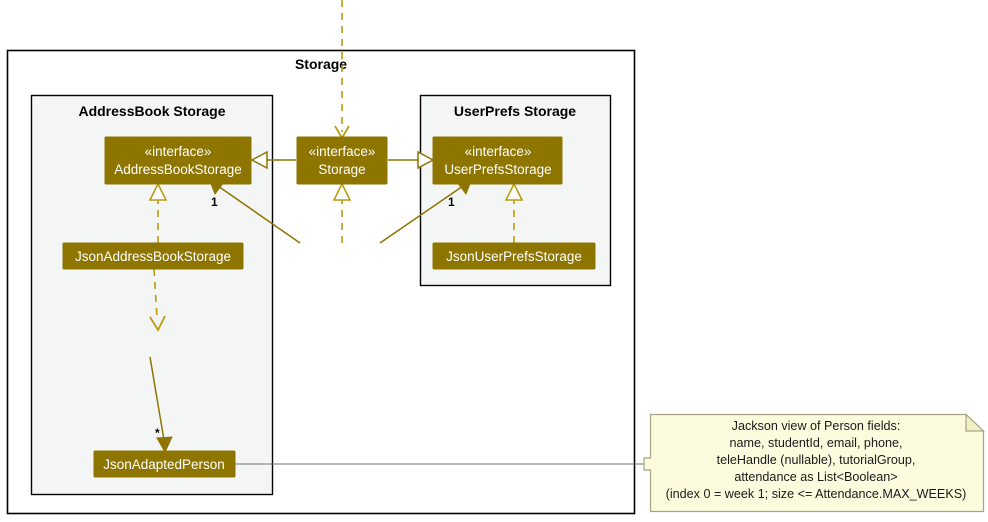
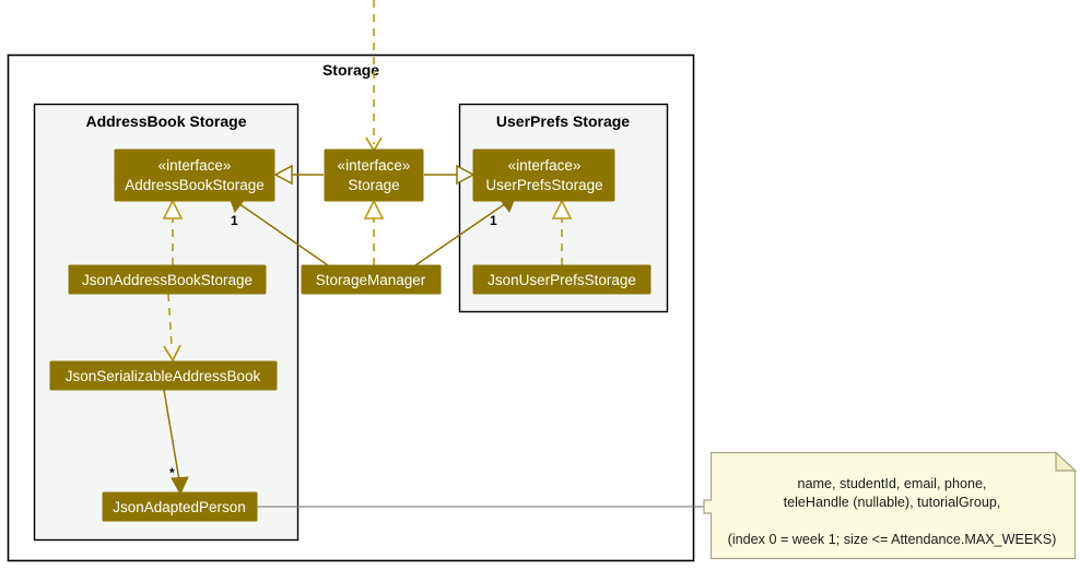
  Storage
  AddressBook Storage
  UserPrefs Storage
  1
  1
  *
  «interface»
  AddressBookStorage
  «interface»
  Storage
  «interface»
  UserPrefsStorage
  JsonAddressBookStorage
+ StorageManager
  JsonUserPrefsStorage
+ JsonSerializableAddressBook
  JsonAdaptedPerson
- Jackson view of Person fields:
  name, studentId, email, phone,
  teleHandle (nullable), tutorialGroup,
- attendance as List<Boolean>
  (index 0 = week 1; size <= Attendance.MAX_WEEKS)
